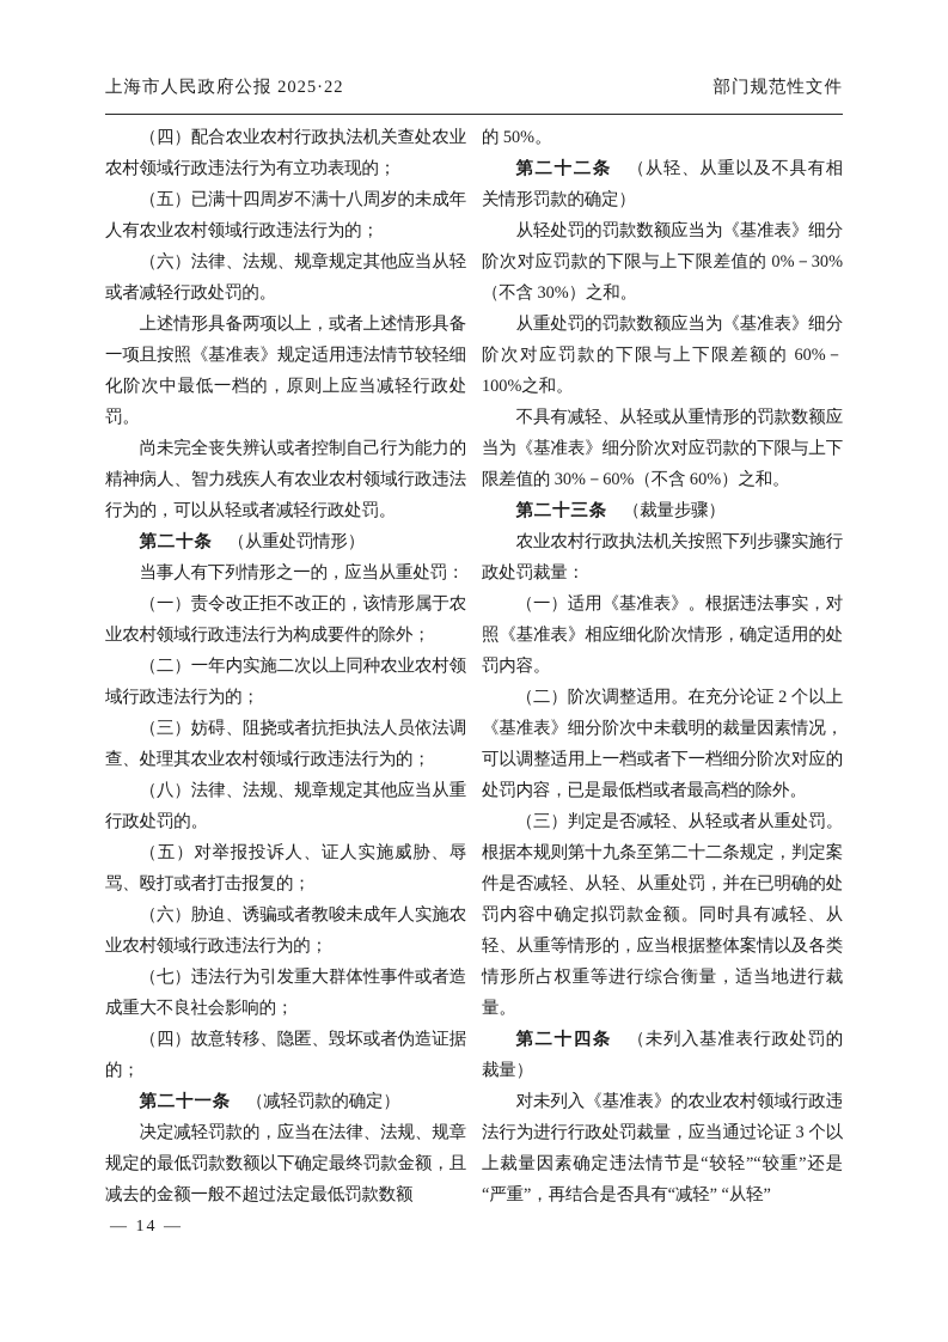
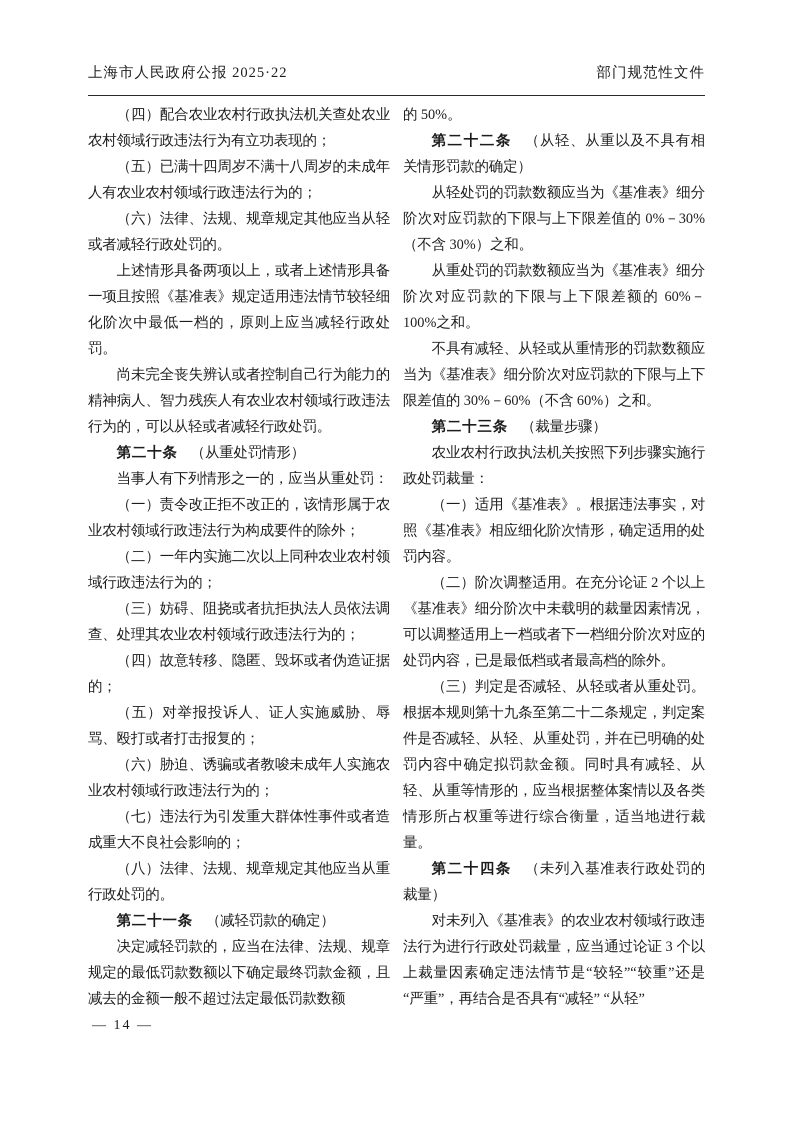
  上海市人民政府公报 2025·22
  部门规范性文件
  （四）配合农业农村行政执法机关查处农业农村领域行政违法行为有立功表现的；
  （五）已满十四周岁不满十八周岁的未成年人有农业农村领域行政违法行为的；
  （六）法律、法规、规章规定其他应当从轻或者减轻行政处罚的。
  上述情形具备两项以上，或者上述情形具备一项且按照《基准表》规定适用违法情节较轻细化阶次中最低一档的，原则上应当减轻行政处罚。
  尚未完全丧失辨认或者控制自己行为能力的精神病人、智力残疾人有农业农村领域行政违法行为的，可以从轻或者减轻行政处罚。
  第二十条 （从重处罚情形）
  当事人有下列情形之一的，应当从重处罚：
  （一）责令改正拒不改正的，该情形属于农业农村领域行政违法行为构成要件的除外；
  （二）一年内实施二次以上同种农业农村领域行政违法行为的；
  （三）妨碍、阻挠或者抗拒执法人员依法调查、处理其农业农村领域行政违法行为的；
- （八）法律、法规、规章规定其他应当从重行政处罚的。
+ （四）故意转移、隐匿、毁坏或者伪造证据的；
  （五）对举报投诉人、证人实施威胁、辱骂、殴打或者打击报复的；
  （六）胁迫、诱骗或者教唆未成年人实施农业农村领域行政违法行为的；
  （七）违法行为引发重大群体性事件或者造成重大不良社会影响的；
- （四）故意转移、隐匿、毁坏或者伪造证据的；
+ （八）法律、法规、规章规定其他应当从重行政处罚的。
  第二十一条 （减轻罚款的确定）
  决定减轻罚款的，应当在法律、法规、规章规定的最低罚款数额以下确定最终罚款金额，且减去的金额一般不超过法定最低罚款数额
  的 50%。
  第二十二条 （从轻、从重以及不具有相关情形罚款的确定）
  从轻处罚的罚款数额应当为《基准表》细分阶次对应罚款的下限与上下限差值的 0%－30%（不含 30%）之和。
  从重处罚的罚款数额应当为《基准表》细分阶次对应罚款的下限与上下限差额的 60%－100%之和。
  不具有减轻、从轻或从重情形的罚款数额应当为《基准表》细分阶次对应罚款的下限与上下限差值的 30%－60%（不含 60%）之和。
  第二十三条 （裁量步骤）
  农业农村行政执法机关按照下列步骤实施行政处罚裁量：
  （一）适用《基准表》。根据违法事实，对照《基准表》相应细化阶次情形，确定适用的处罚内容。
  （二）阶次调整适用。在充分论证 2 个以上《基准表》细分阶次中未载明的裁量因素情况，可以调整适用上一档或者下一档细分阶次对应的处罚内容，已是最低档或者最高档的除外。
  （三）判定是否减轻、从轻或者从重处罚。根据本规则第十九条至第二十二条规定，判定案件是否减轻、从轻、从重处罚，并在已明确的处罚内容中确定拟罚款金额。同时具有减轻、从轻、从重等情形的，应当根据整体案情以及各类情形所占权重等进行综合衡量，适当地进行裁量。
  第二十四条 （未列入基准表行政处罚的裁量）
  对未列入《基准表》的农业农村领域行政违法行为进行行政处罚裁量，应当通过论证 3 个以上裁量因素确定违法情节是“较轻”“较重”还是“严重”，再结合是否具有“减轻” “从轻”
  — 14 —
